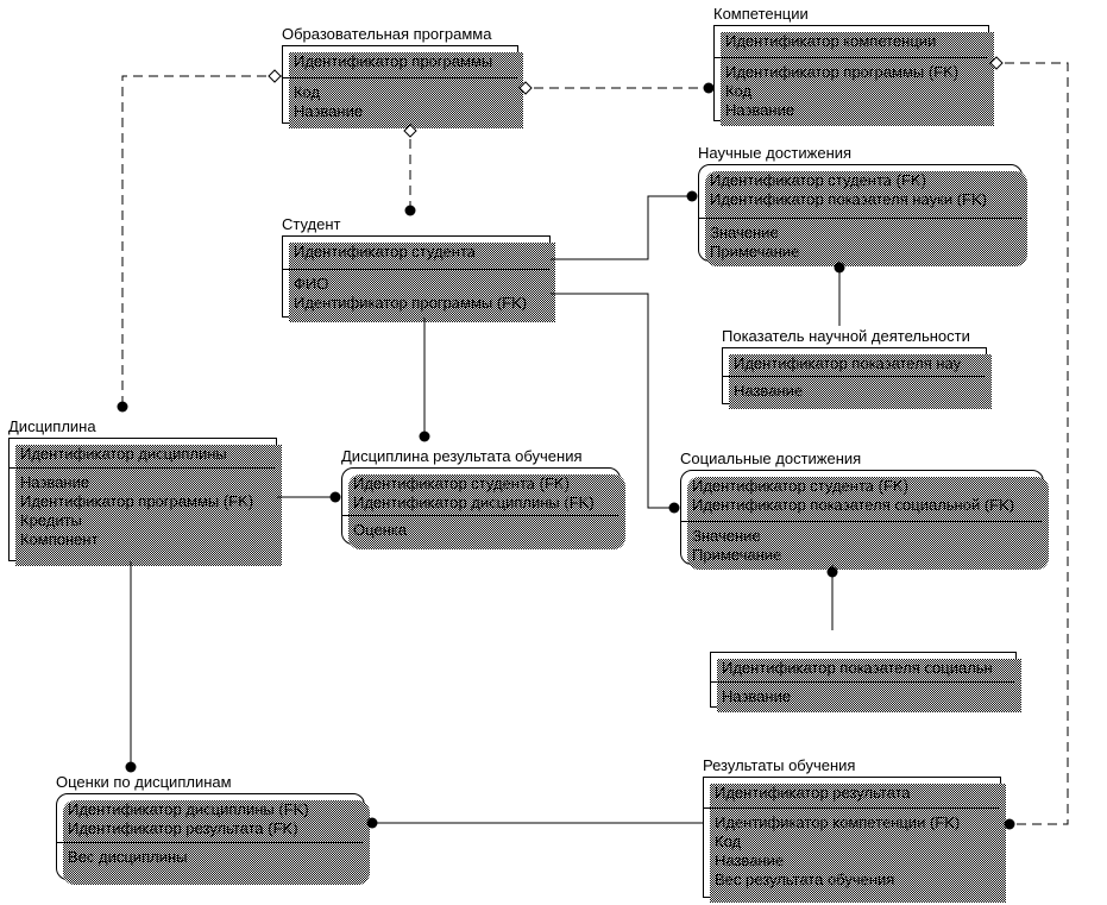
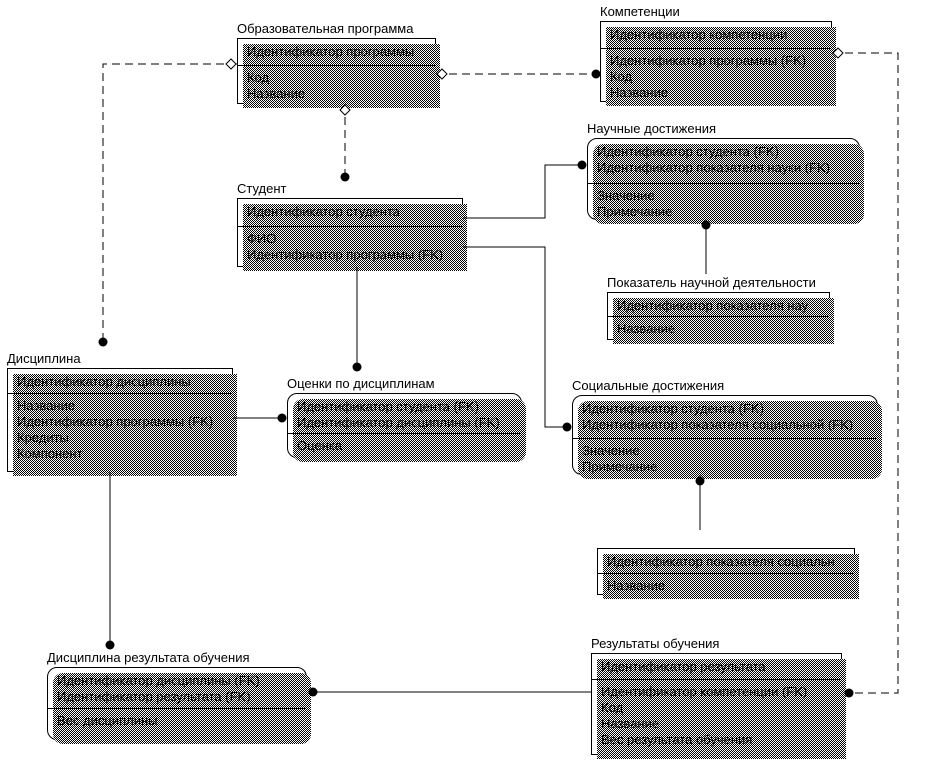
  Образовательная программа
  Идентификатор программы
  Код
  Название
  Компетенции
  Идентификатор компетенции
  Идентификатор программы (FK)
  Код
  Название
  Научные достижения
  Идентификатор студента (FK)
  Идентификатор показателя науки (FK)
  Значение
  Примечание
  Студент
  Идентификатор студента
  ФИО
  Идентификатор программы (FK)
  Показатель научной деятельности
  Идентификатор показателя нау
  Название
  Дисциплина
  Идентификатор дисциплины
  Название
  Идентификатор программы (FK)
  Кредиты
  Компонент
- Дисциплина результата обучения
+ Оценки по дисциплинам
  Идентификатор студента (FK)
  Идентификатор дисциплины (FK)
  Оценка
  Социальные достижения
  Идентификатор студента (FK)
  Идентификатор показателя социальной (FK)
  Значение
  Примечание
  Идентификатор показателя социальн
  Название
- Оценки по дисциплинам
+ Дисциплина результата обучения
  Идентификатор дисциплины (FK)
  Идентификатор результата (FK)
  Вес дисциплины
  Результаты обучения
  Идентификатор результата
  Идентификатор компетенции (FK)
  Код
  Название
  Вес результата обучения
